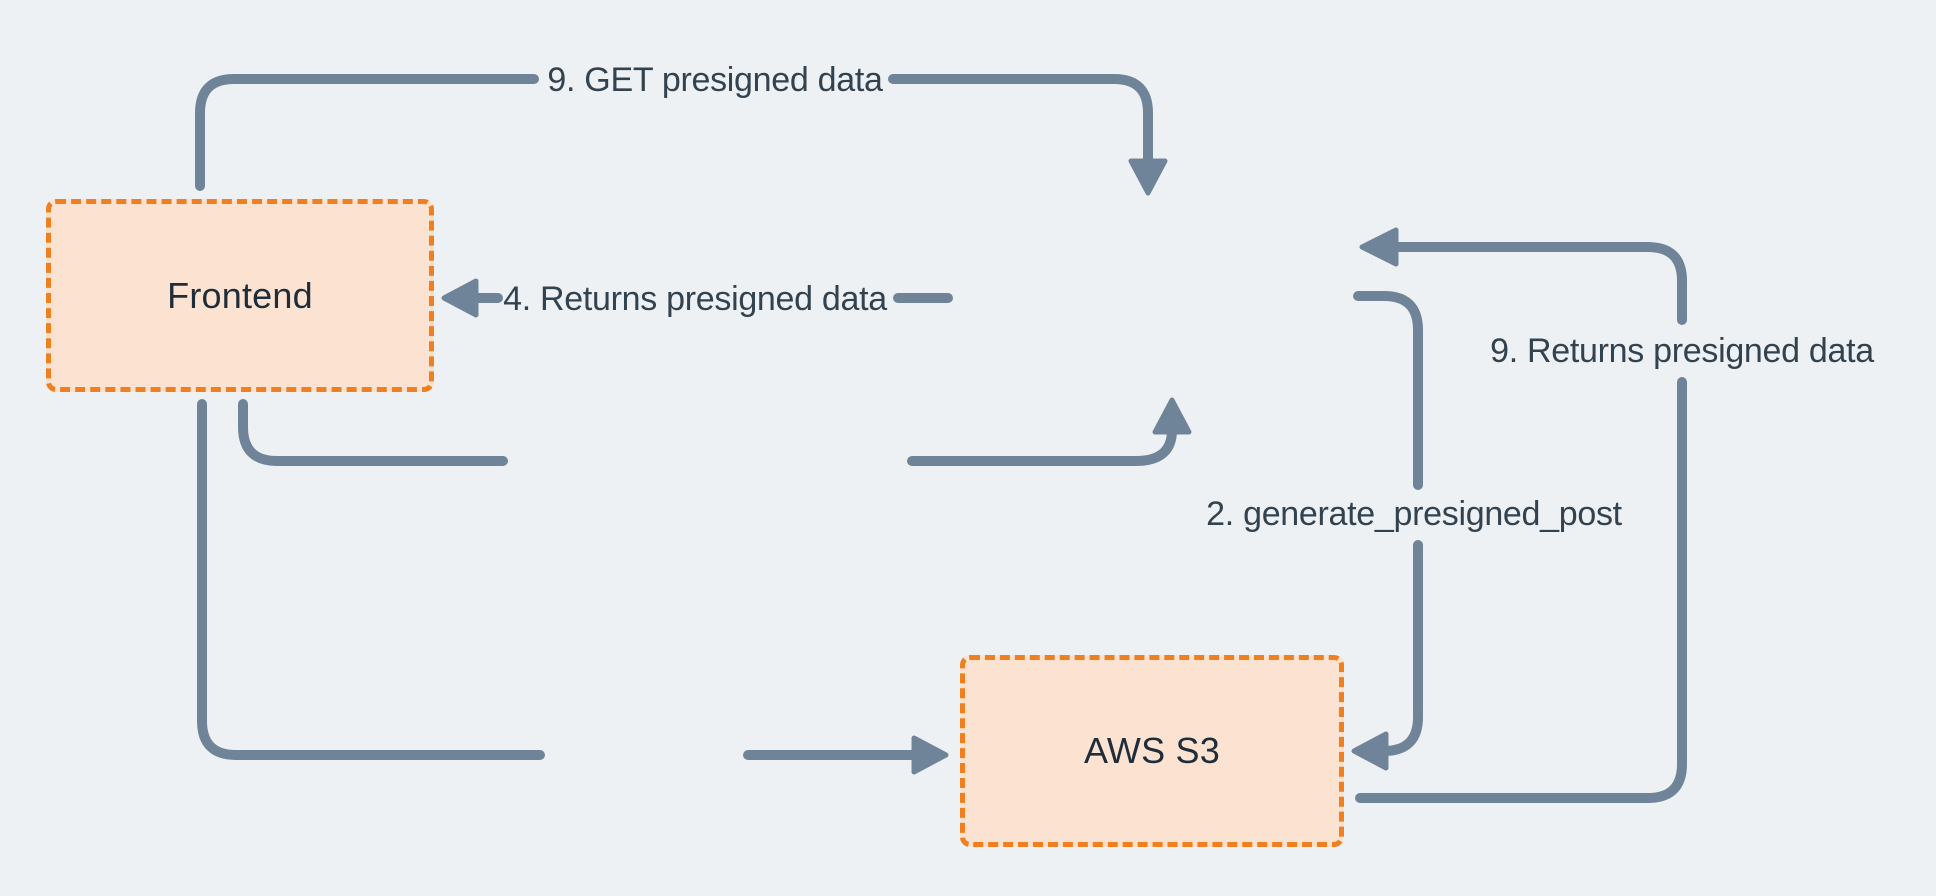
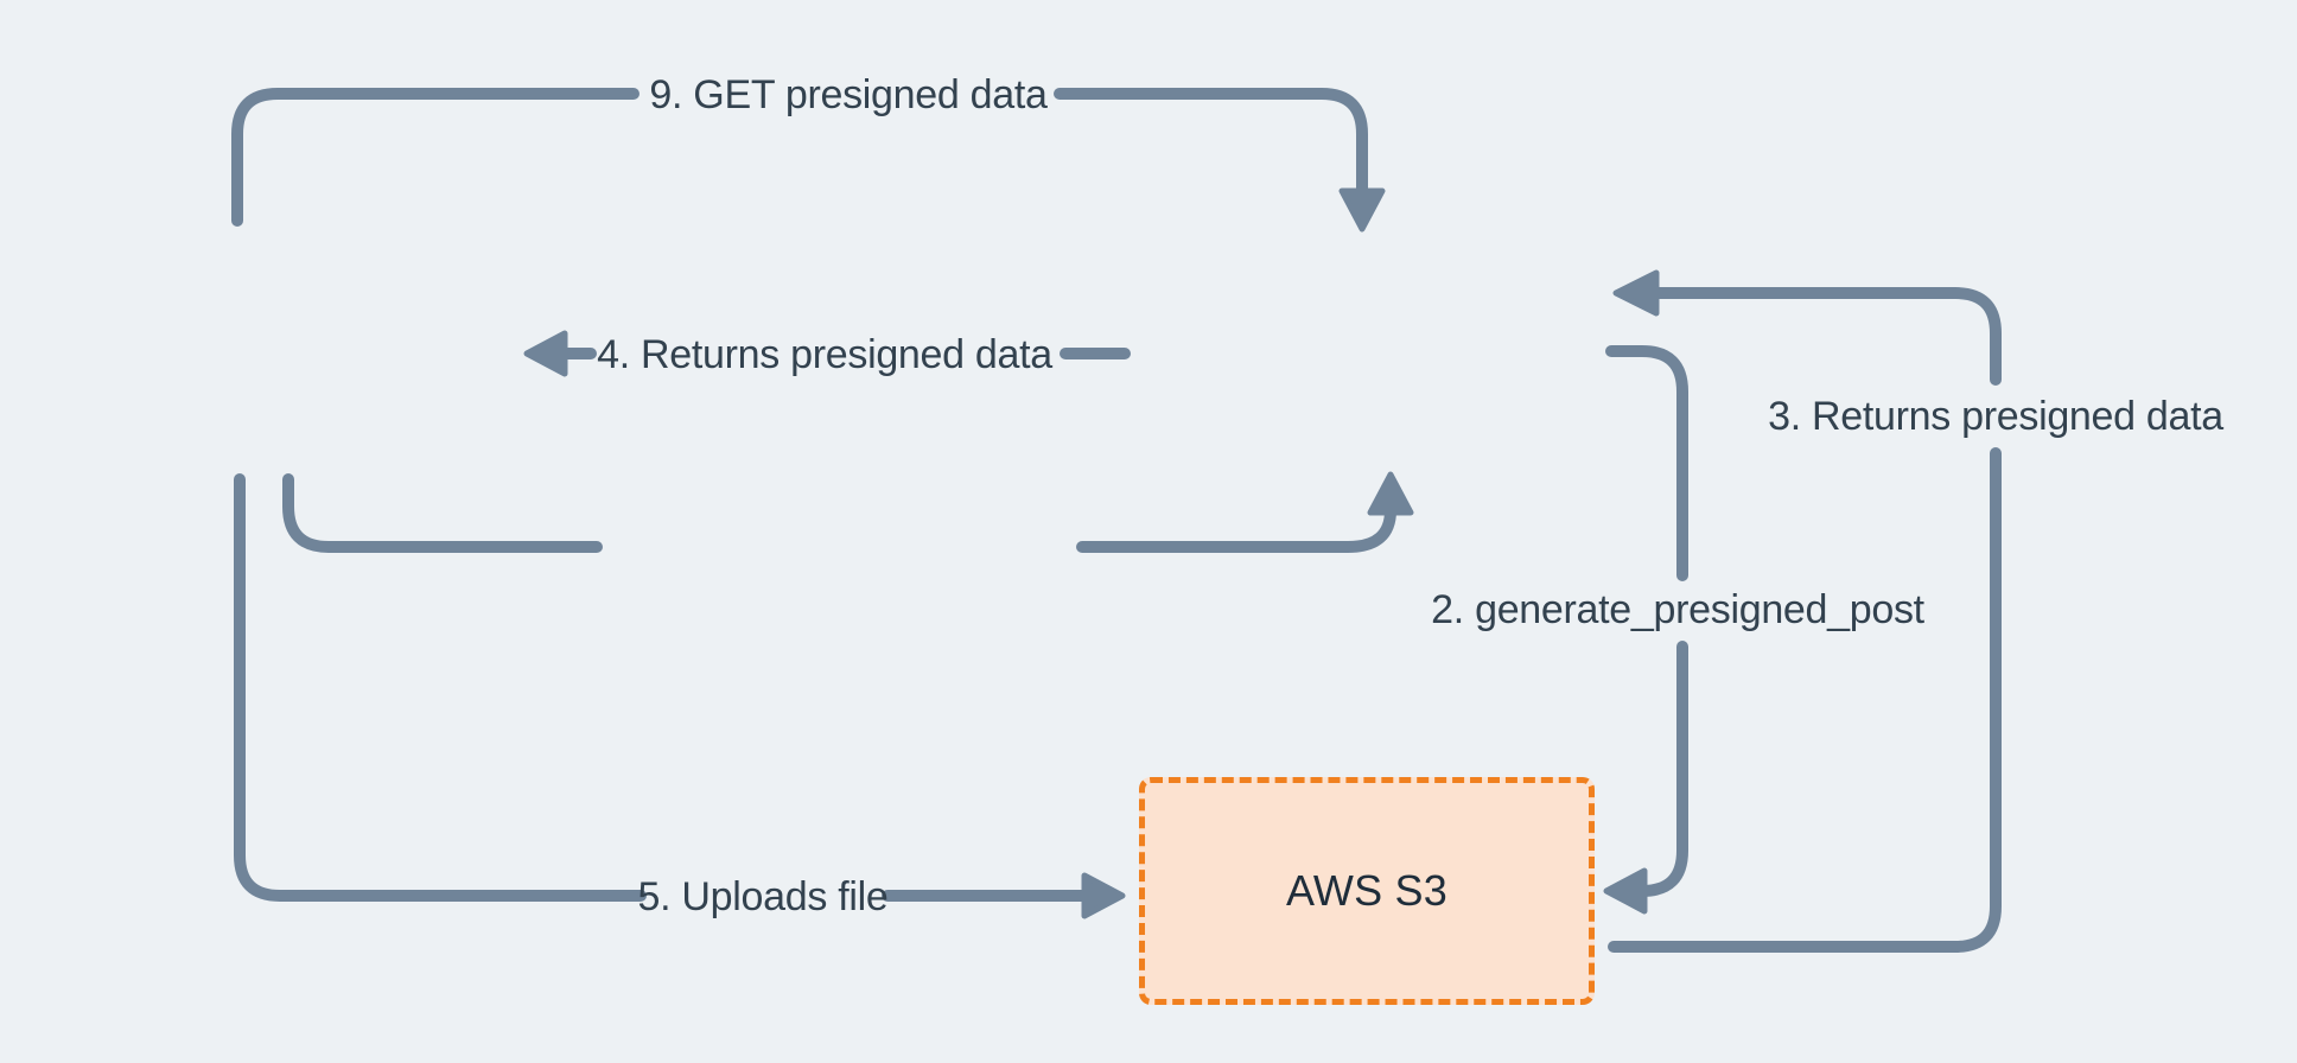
- Frontend
  AWS S3
  9. GET presigned data
  2. generate_presigned_post
- 9. Returns presigned data
+ 3. Returns presigned data
  4. Returns presigned data
+ 5. Uploads file
